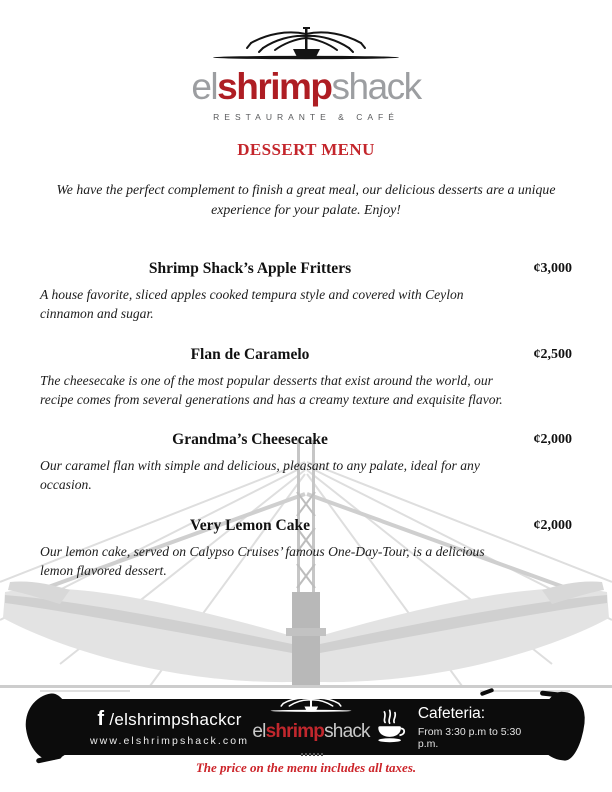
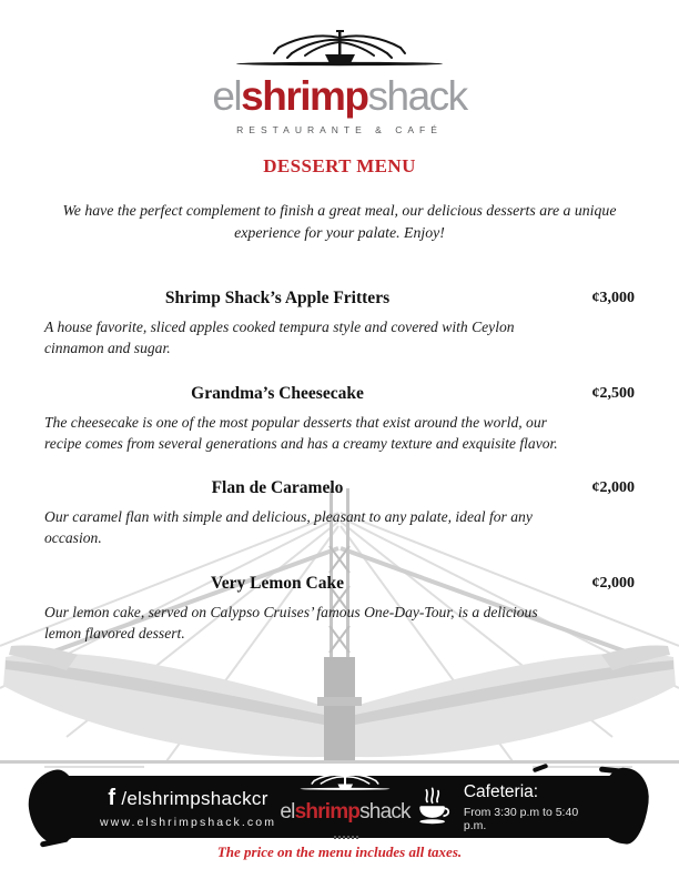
  elshrimpshack
  RESTAURANTE & CAFÉ
  DESSERT MENU
  We have the perfect complement to finish a great meal, our delicious desserts are a unique experience for your palate. Enjoy!
  Shrimp Shack’s Apple Fritters
  ¢3,000
  A house favorite, sliced apples cooked tempura style and covered with Ceylon cinnamon and sugar.
- Flan de Caramelo
+ Grandma’s Cheesecake
  ¢2,500
  The cheesecake is one of the most popular desserts that exist around the world, our recipe comes from several generations and has a creamy texture and exquisite flavor.
- Grandma’s Cheesecake
+ Flan de Caramelo
  ¢2,000
  Our caramel flan with simple and delicious, pleasant to any palate, ideal for any occasion.
  Very Lemon Cake
  ¢2,000
  Our lemon cake, served on Calypso Cruises’ famous One-Day-Tour, is a delicious lemon flavored dessert.
  f
  /elshrimpshackcr
  www.elshrimpshack.com
  elshrimpshack
  Cafeteria:
- From 3:30 p.m to 5:30 p.m.
+ From 3:30 p.m to 5:40 p.m.
  The price on the menu includes all taxes.
